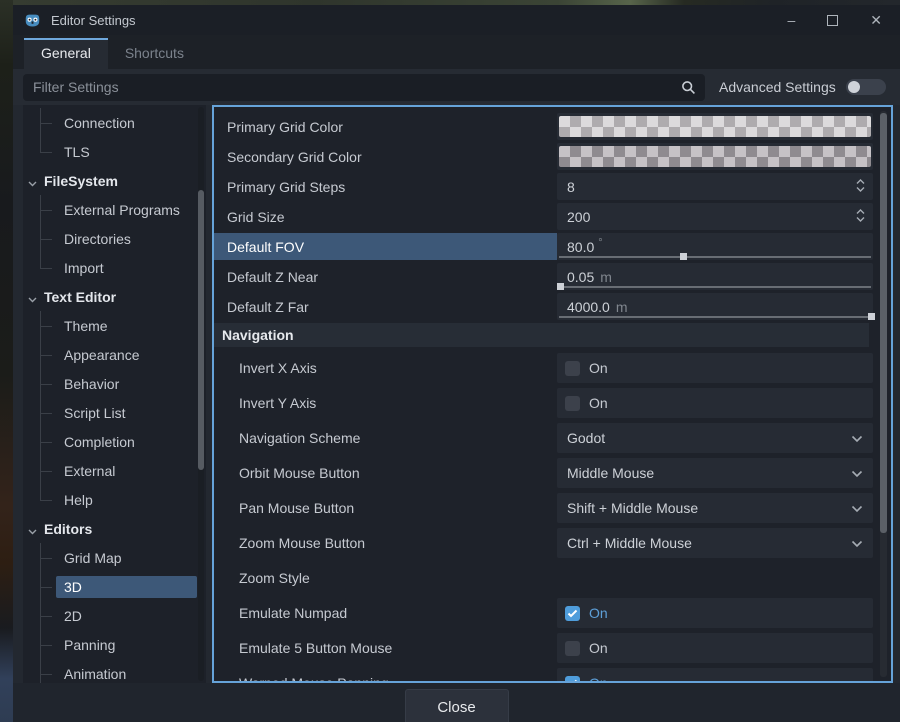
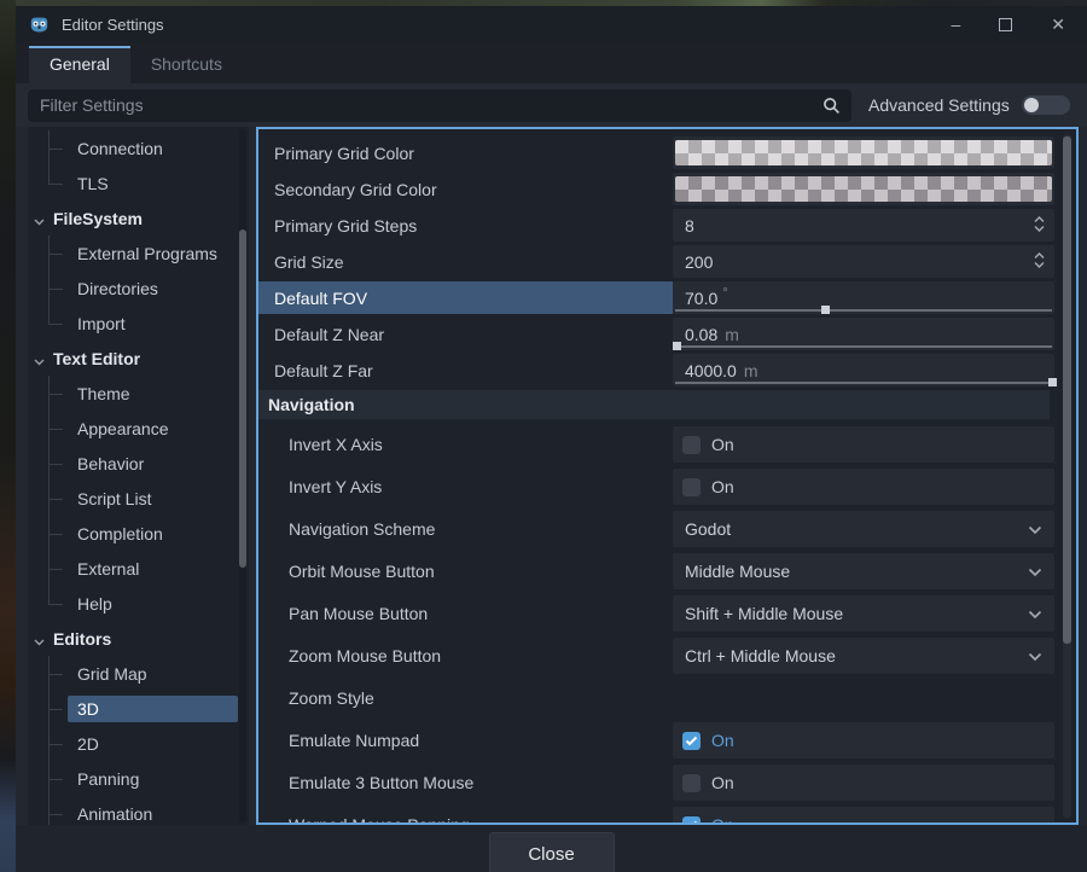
  Editor Settings
  –
  ✕
  General
  Shortcuts
  Filter Settings
  Advanced Settings
  Connection
  TLS
  FileSystem
  External Programs
  Directories
  Import
  Text Editor
  Theme
  Appearance
  Behavior
  Script List
  Completion
  External
  Help
  Editors
  Grid Map
  3D
  2D
  Panning
  Animation
  Primary Grid Color
  Secondary Grid Color
  Primary Grid Steps
  8
  Grid Size
  200
  Default FOV
- 80.0
+ 70.0
  °
  Default Z Near
- 0.05
+ 0.08
  m
  Default Z Far
  4000.0
  m
  Navigation
  Invert X Axis
  On
  Invert Y Axis
  On
  Navigation Scheme
  Godot
  Orbit Mouse Button
  Middle Mouse
  Pan Mouse Button
  Shift + Middle Mouse
  Zoom Mouse Button
  Ctrl + Middle Mouse
  Zoom Style
  Emulate Numpad
  On
- Emulate 5 Button Mouse
+ Emulate 3 Button Mouse
  On
  Close
